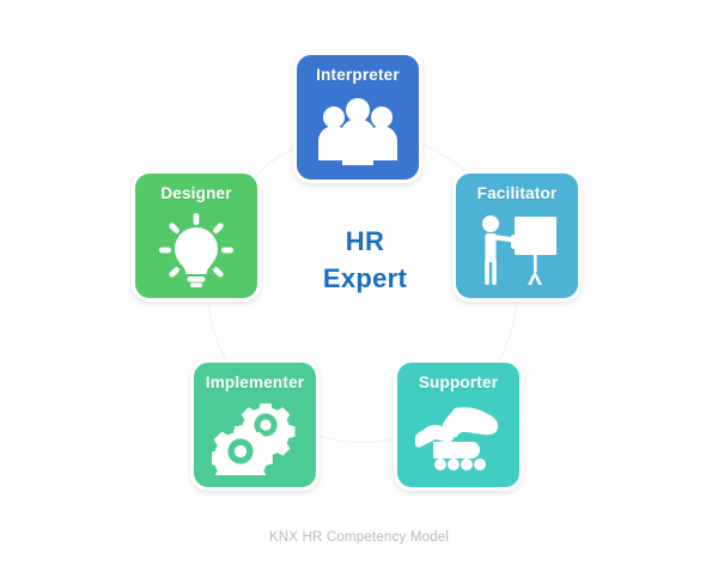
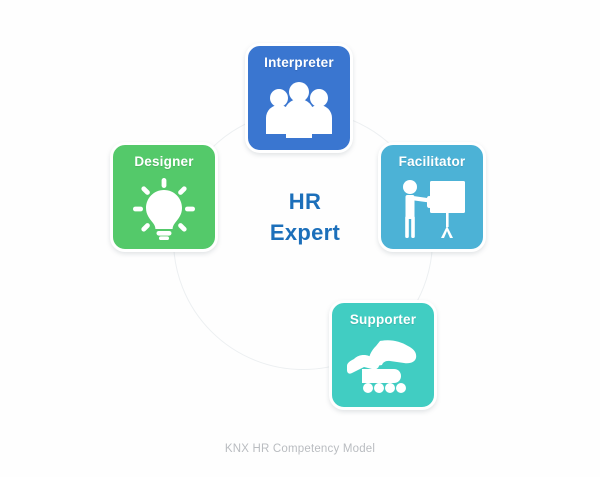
  HR
  Expert
  Interpreter
  Facilitator
  Supporter
- Implementer
  Designer
  KNX HR Competency Model
